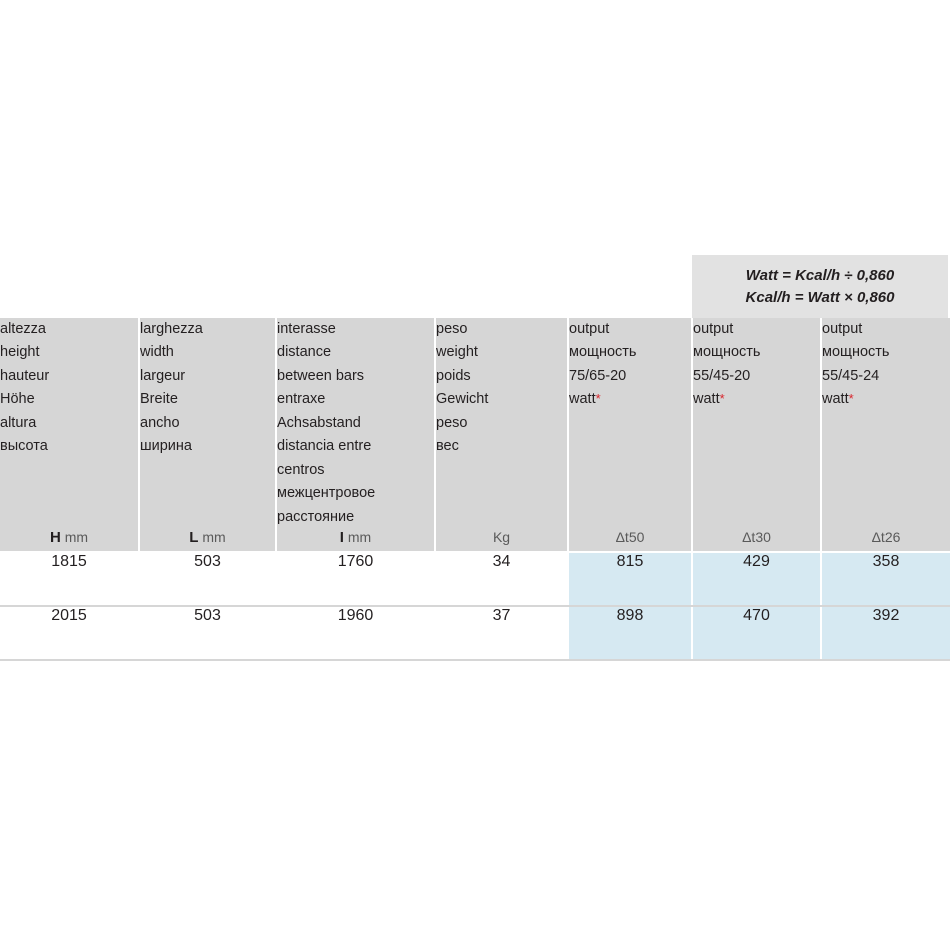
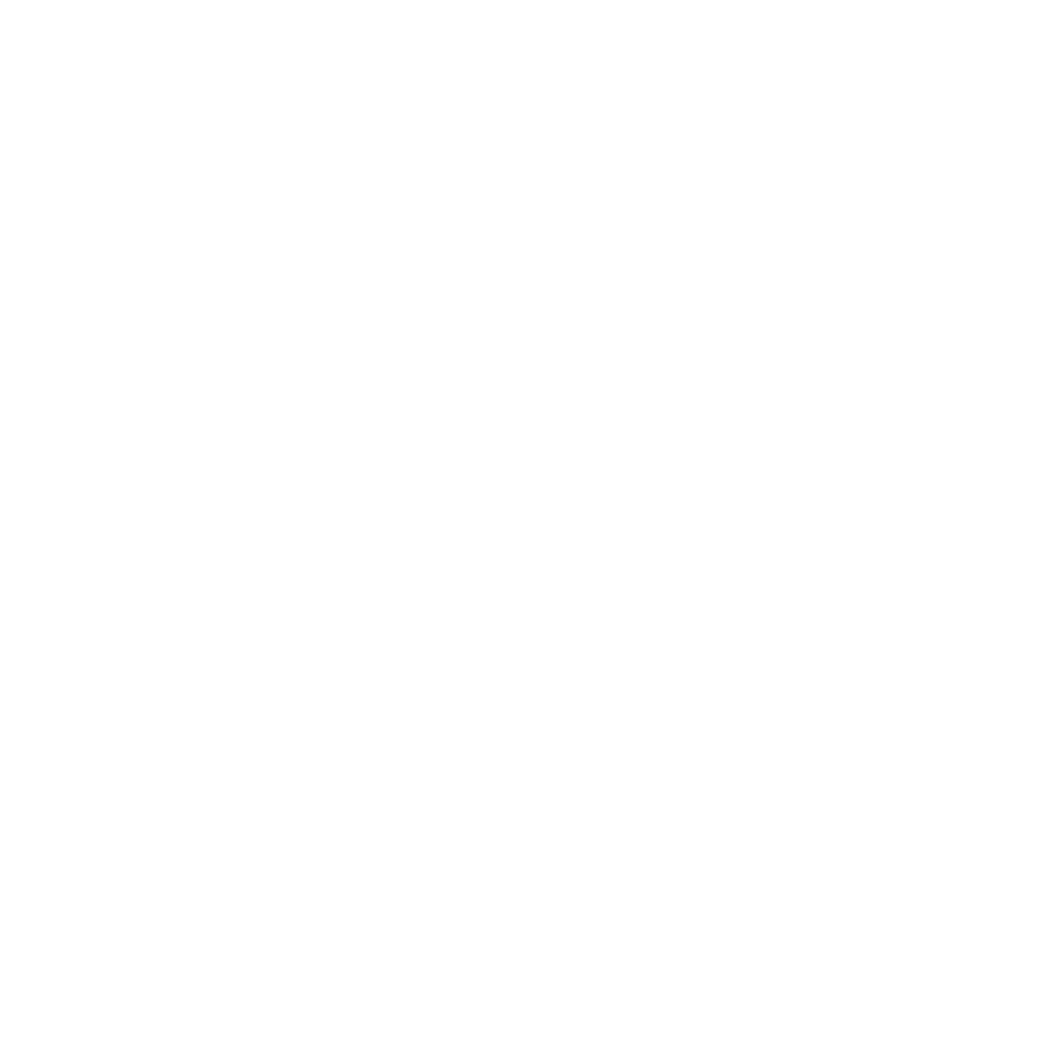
- Watt = Kcal/h ÷ 0,860
- Kcal/h = Watt × 0,860
- altezza height hauteur Höhe altura высота	larghezza width largeur Breite ancho ширина	interasse distance between bars entraxe Achsabstand distancia entre centros межцентровое расстояние	peso weight poids Gewicht peso вес	output мощность 75/65-20 watt*	output мощность 55/45-20 watt*	output мощность 55/45-24 watt*
- H mm	L mm	I mm	Kg	Δt50	Δt30	Δt26
- 1815	503	1760	34	815	429	358
- 2015	503	1960	37	898	470	392
